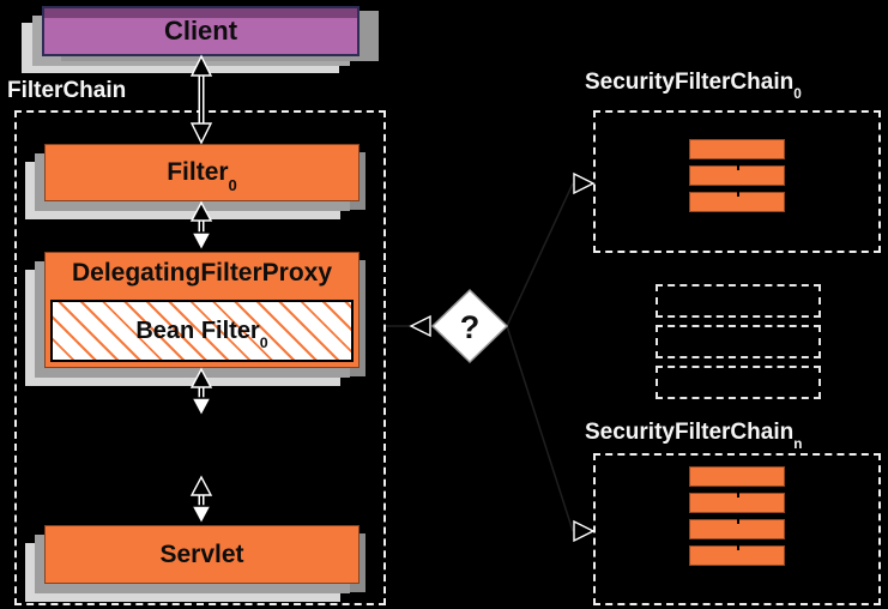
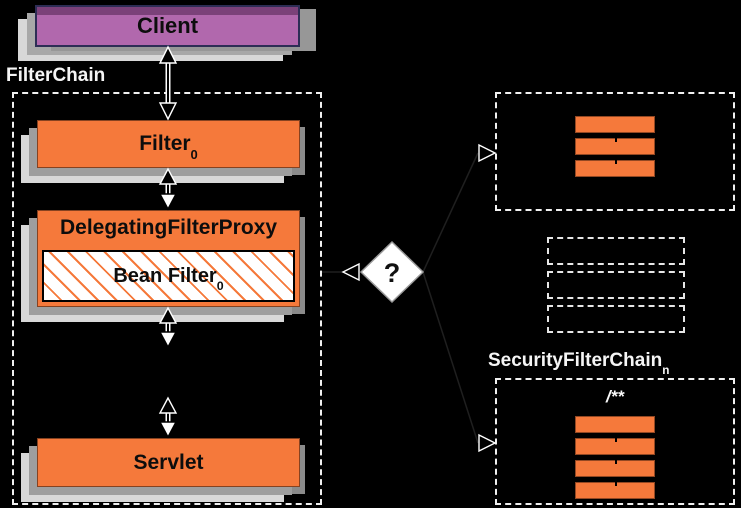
  Client
  FilterChain
  Filter0
  DelegatingFilterProxy
  Bean Filter0
  Servlet
- SecurityFilterChain0
  SecurityFilterChainn
+ /**
  ?
